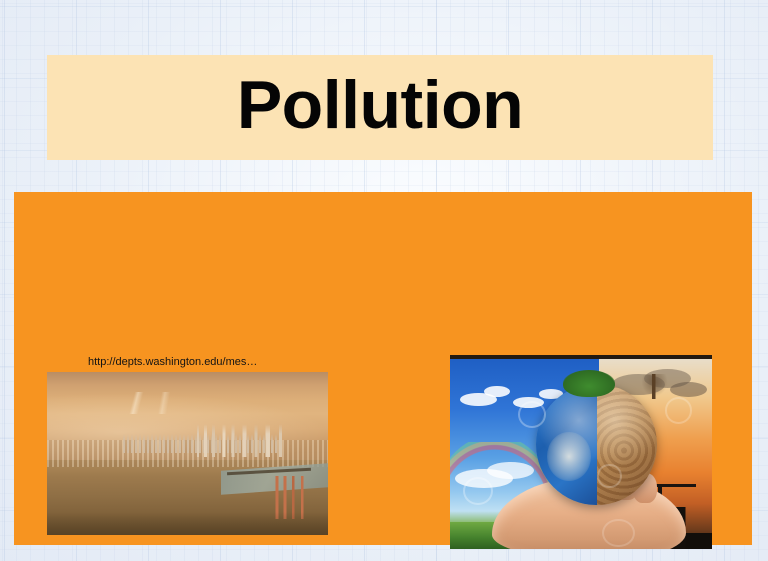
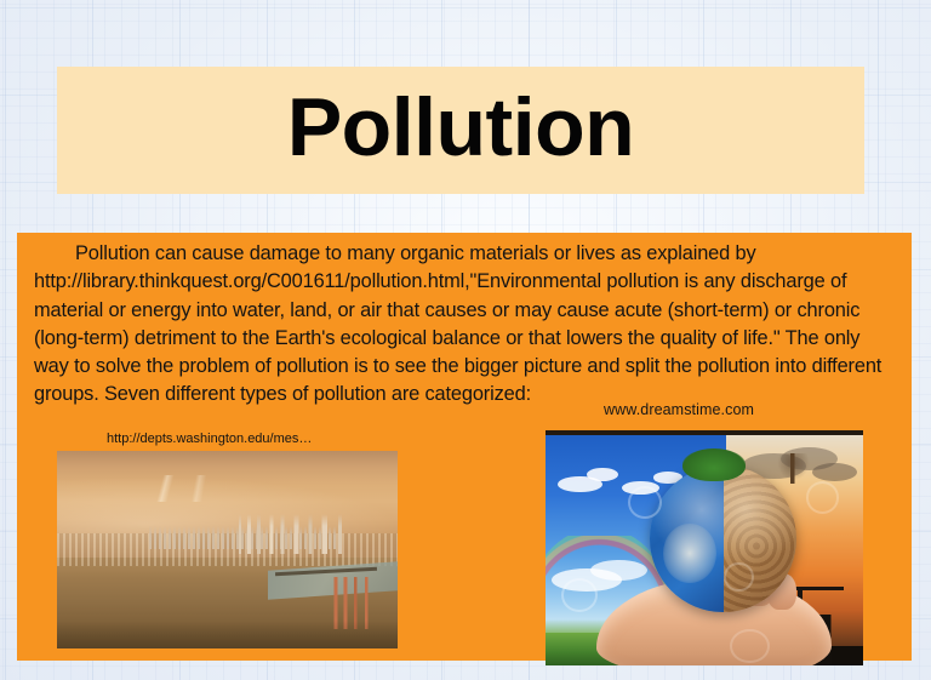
  Pollution
+ Pollution can cause damage to many organic materials or lives as explained by http://library.thinkquest.org/C001611/pollution.html,"Environmental pollution is any discharge of material or energy into water, land, or air that causes or may cause acute (short-term) or chronic (long-term) detriment to the Earth's ecological balance or that lowers the quality of life." The only way to solve the problem of pollution is to see the bigger picture and split the pollution into different groups. Seven different types of pollution are categorized:
+ www.dreamstime.com
  http://depts.washington.edu/mes…
